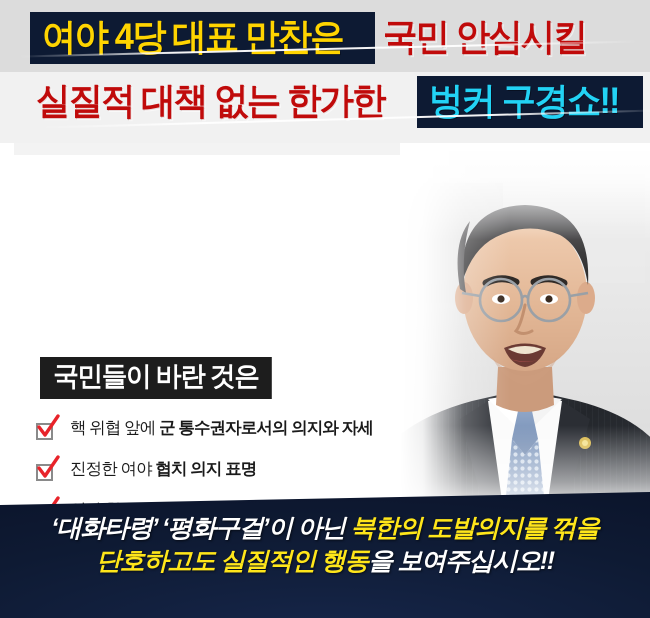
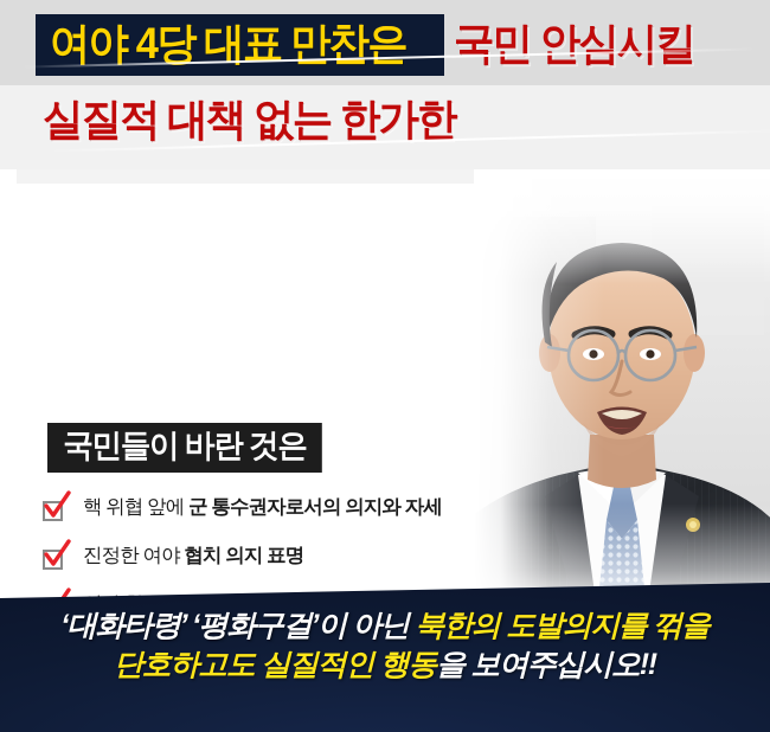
  여야 4당 대표 만찬은
  국민 안심시킬
  실질적 대책 없는 한가한
- 벙커 구경쇼!!
  국민들이 바란 것은
  핵 위협 앞에 군 통수권자로서의 의지와 자세
  진정한 여야 협치 의지 표명
  ‘대화타령’ ‘평화구걸’이 아닌 북한의 도발의지를 꺾을
  단호하고도 실질적인 행동을 보여주십시오!!
